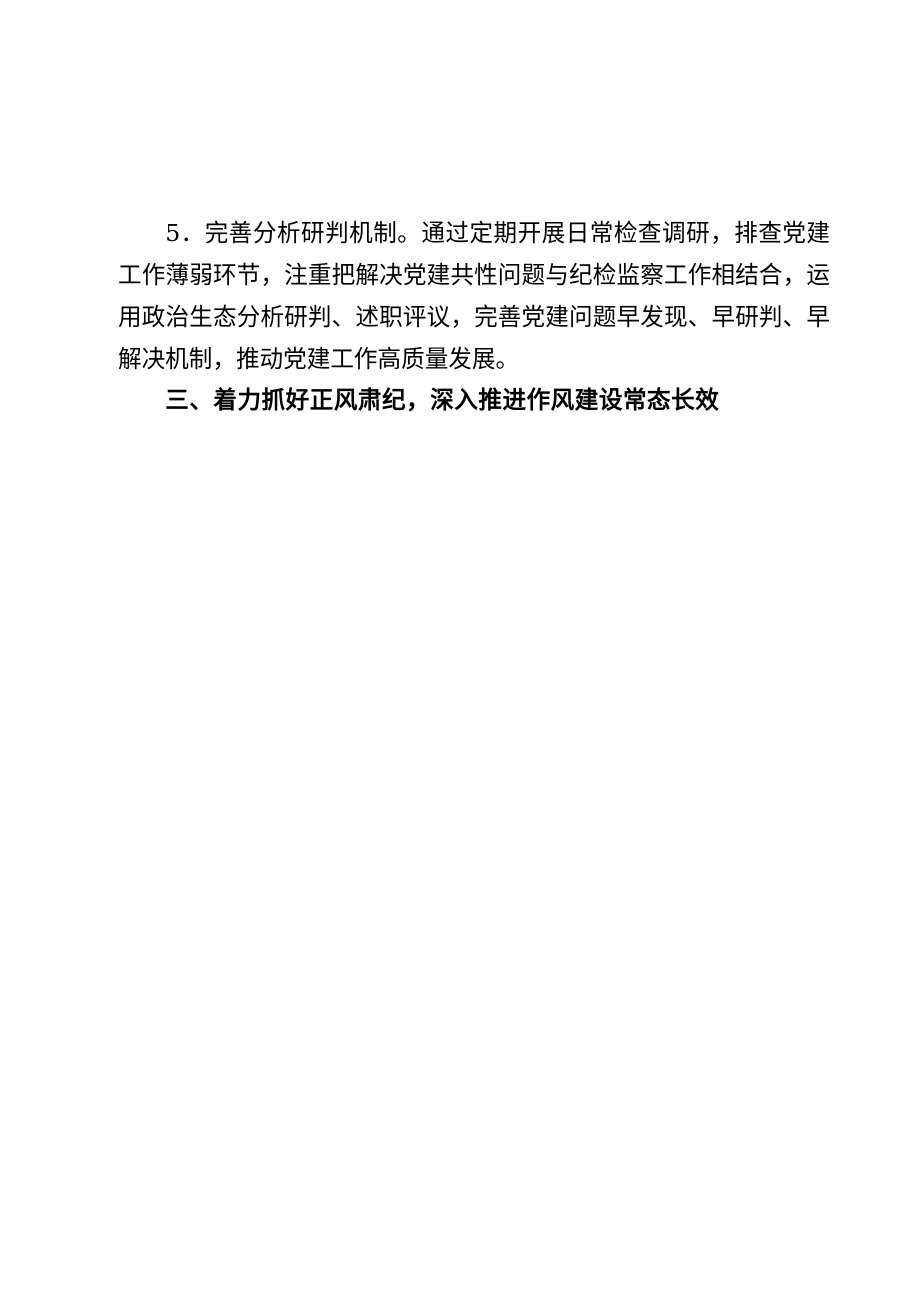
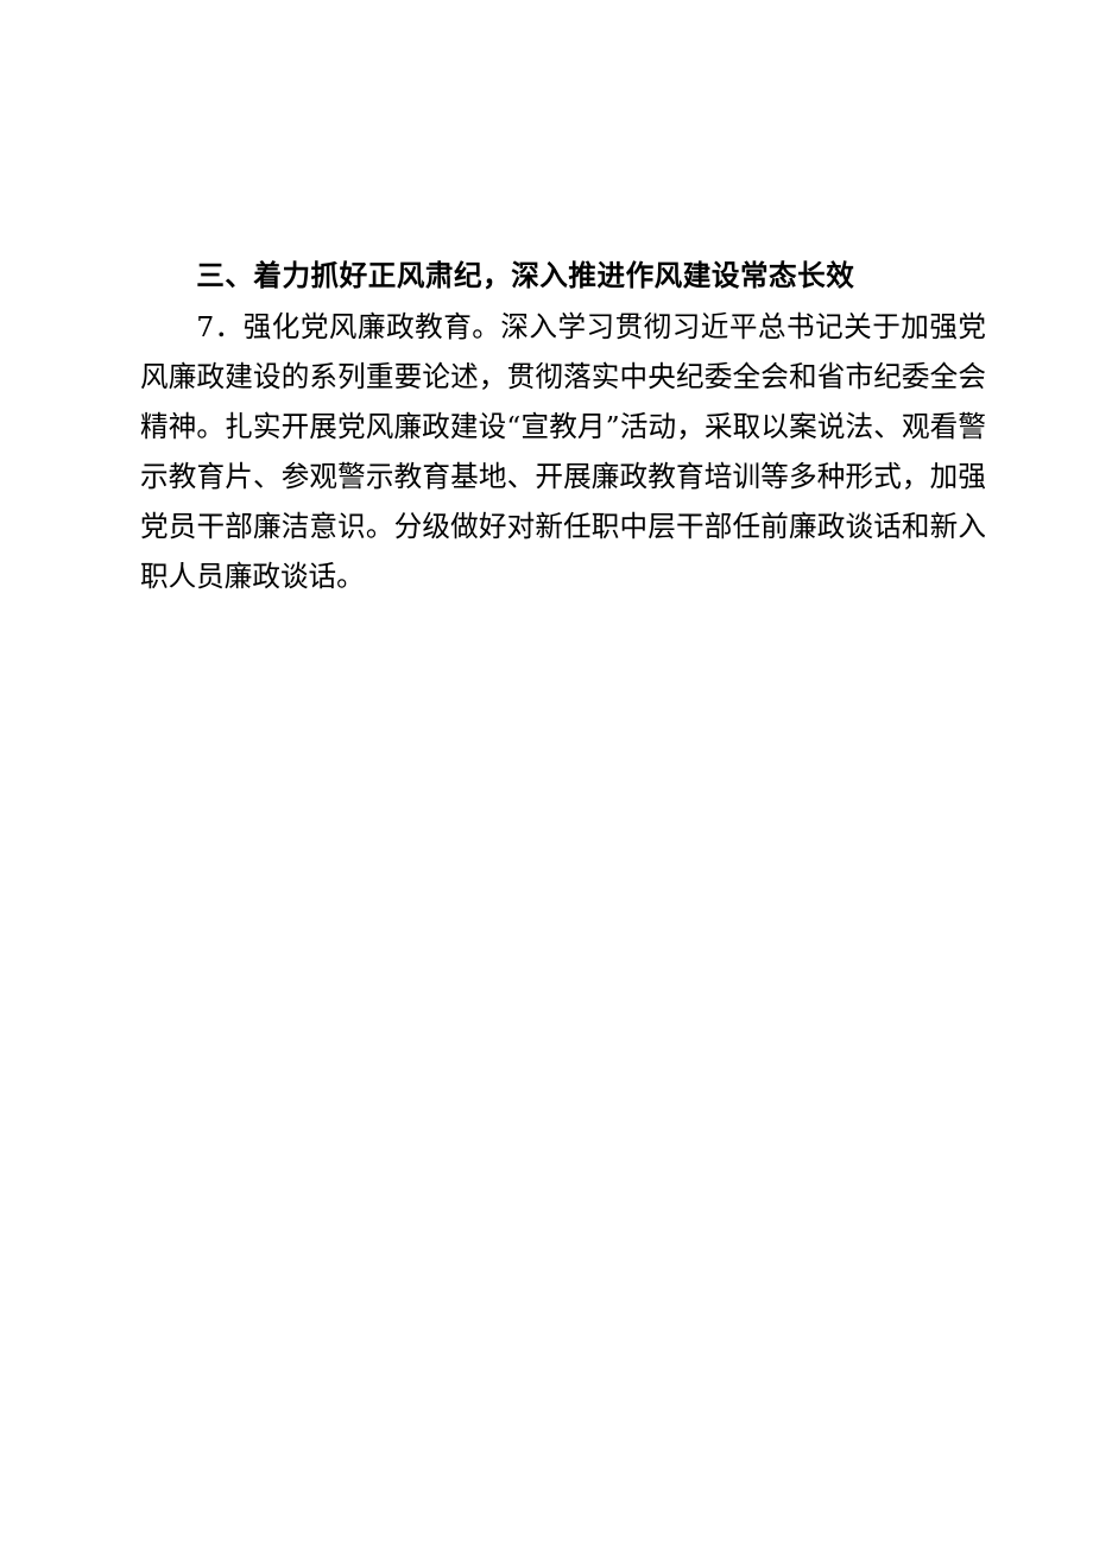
- 5．完善分析研判机制。通过定期开展日常检查调研，排查党建工作薄弱环节，注重把解决党建共性问题与纪检监察工作相结合，运用政治生态分析研判、述职评议，完善党建问题早发现、早研判、早解决机制，推动党建工作高质量发展。
  三、着力抓好正风肃纪，深入推进作风建设常态长效
+ 7．强化党风廉政教育。深入学习贯彻习近平总书记关于加强党风廉政建设的系列重要论述，贯彻落实中央纪委全会和省市纪委全会精神。扎实开展党风廉政建设“宣教月”活动，采取以案说法、观看警示教育片、参观警示教育基地、开展廉政教育培训等多种形式，加强党员干部廉洁意识。分级做好对新任职中层干部任前廉政谈话和新入职人员廉政谈话。
